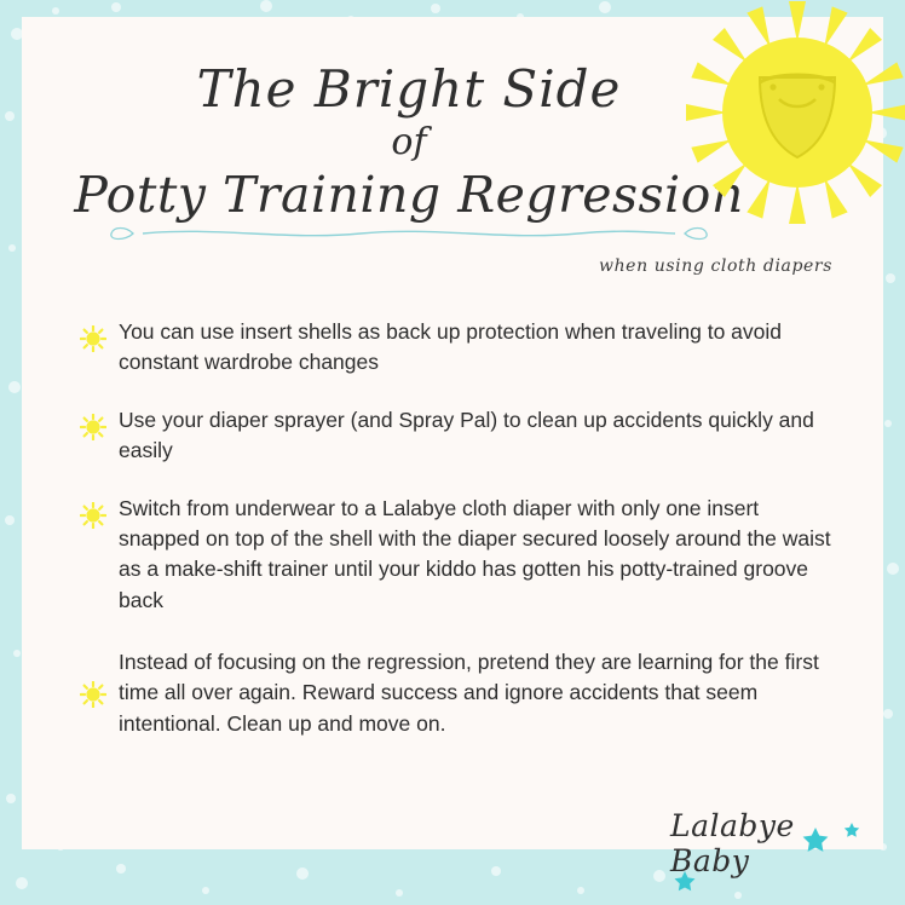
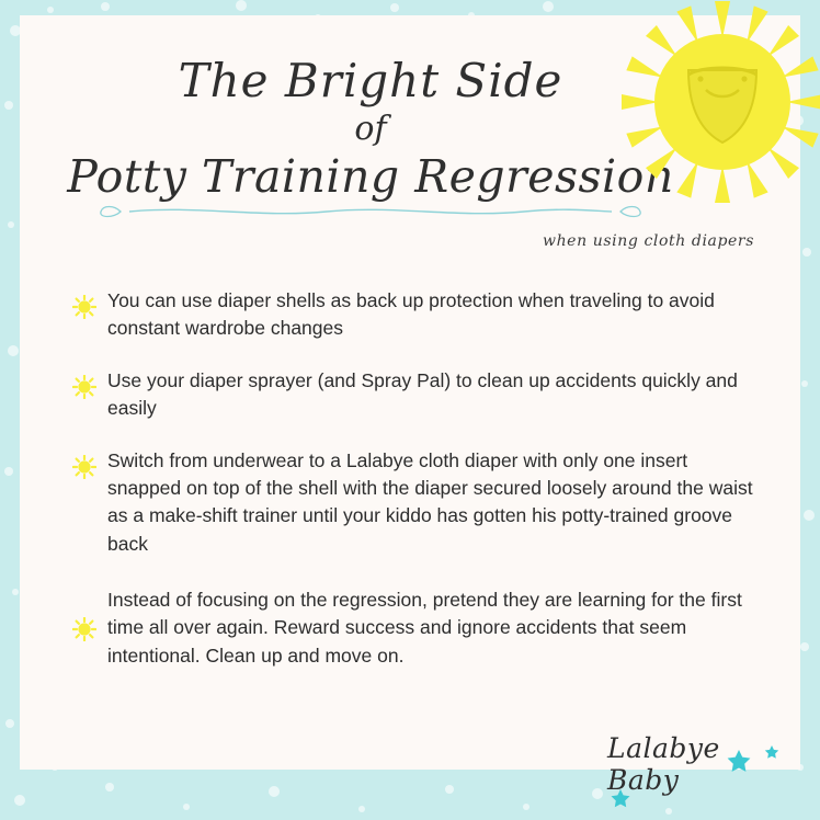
  The Bright Side
  of
  Potty Training Regression
  when using cloth diapers
- You can use insert shells as back up protection when traveling to avoid constant wardrobe changes
+ You can use diaper shells as back up protection when traveling to avoid constant wardrobe changes
  Use your diaper sprayer (and Spray Pal) to clean up accidents quickly and easily
  Switch from underwear to a Lalabye cloth diaper with only one insert snapped on top of the shell with the diaper secured loosely around the waist as a make-shift trainer until your kiddo has gotten his potty-trained groove back
  Instead of focusing on the regression, pretend they are learning for the first time all over again. Reward success and ignore accidents that seem intentional. Clean up and move on.
  Lalabye Baby
